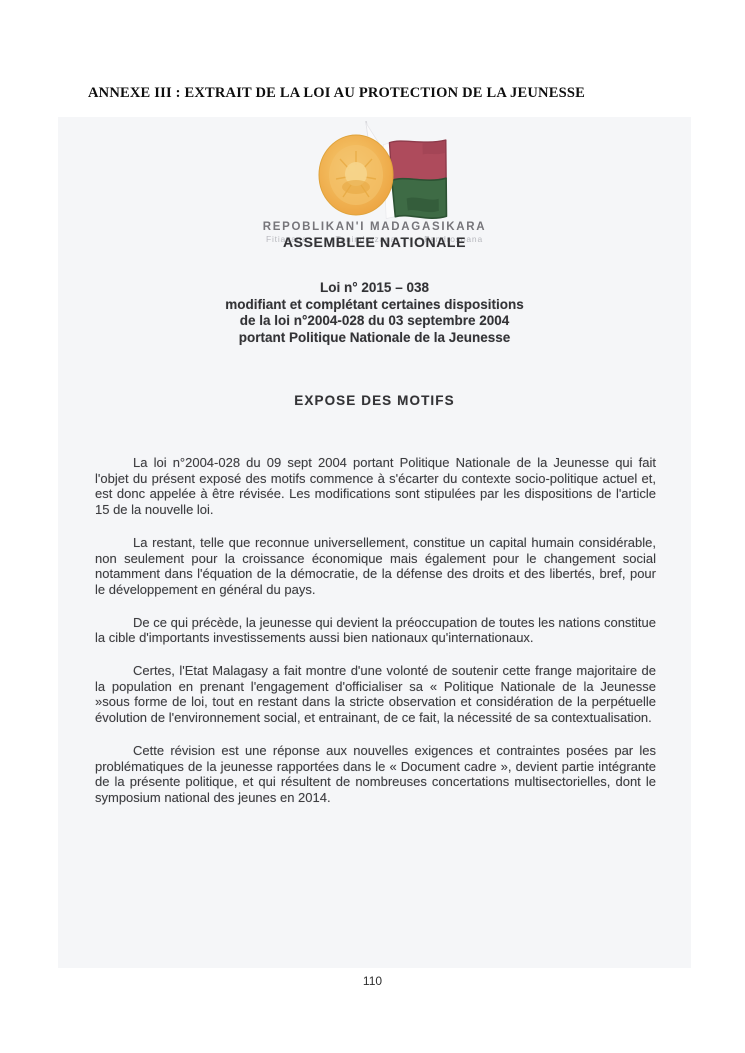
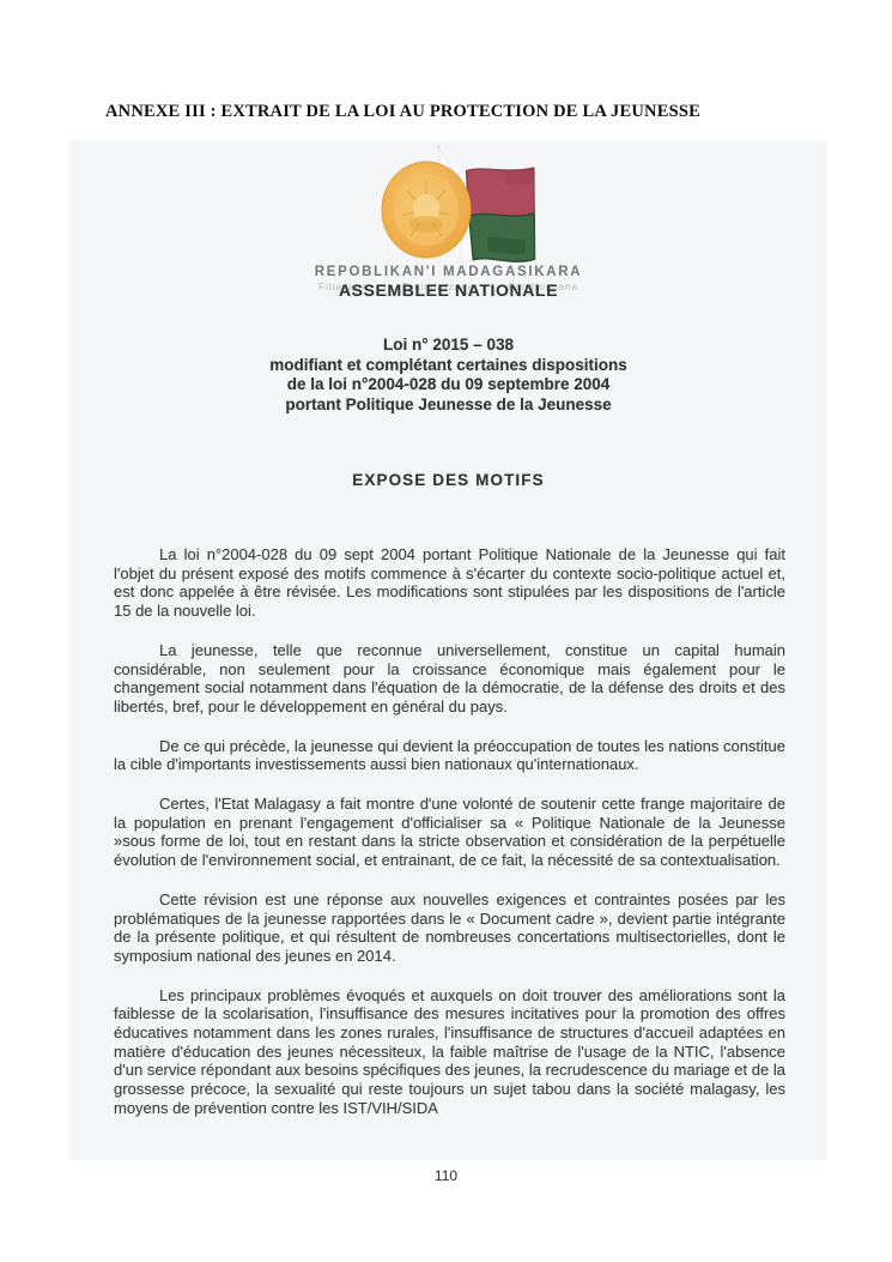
  ANNEXE III : EXTRAIT DE LA LOI AU PROTECTION DE LA JEUNESSE
  REPOBLIKAN'I MADAGASIKARA
  Fitiavana - Tanindrazana - Fandrosoana
  ASSEMBLEE NATIONALE
  Loi n° 2015 – 038
  modifiant et complétant certaines dispositions
- de la loi n°2004-028 du 03 septembre 2004
+ de la loi n°2004-028 du 09 septembre 2004
- portant Politique Nationale de la Jeunesse
+ portant Politique Jeunesse de la Jeunesse
  EXPOSE DES MOTIFS
  La loi n°2004-028 du 09 sept 2004 portant Politique Nationale de la Jeunesse qui fait l'objet du présent exposé des motifs commence à s'écarter du contexte socio-politique actuel et, est donc appelée à être révisée. Les modifications sont stipulées par les dispositions de l'article 15 de la nouvelle loi.
- La restant, telle que reconnue universellement, constitue un capital humain considérable, non seulement pour la croissance économique mais également pour le changement social notamment dans l'équation de la démocratie, de la défense des droits et des libertés, bref, pour le développement en général du pays.
+ La jeunesse, telle que reconnue universellement, constitue un capital humain considérable, non seulement pour la croissance économique mais également pour le changement social notamment dans l'équation de la démocratie, de la défense des droits et des libertés, bref, pour le développement en général du pays.
  De ce qui précède, la jeunesse qui devient la préoccupation de toutes les nations constitue la cible d'importants investissements aussi bien nationaux qu'internationaux.
  Certes, l'Etat Malagasy a fait montre d'une volonté de soutenir cette frange majoritaire de la population en prenant l'engagement d'officialiser sa « Politique Nationale de la Jeunesse »sous forme de loi, tout en restant dans la stricte observation et considération de la perpétuelle évolution de l'environnement social, et entrainant, de ce fait, la nécessité de sa contextualisation.
  Cette révision est une réponse aux nouvelles exigences et contraintes posées par les problématiques de la jeunesse rapportées dans le « Document cadre », devient partie intégrante de la présente politique, et qui résultent de nombreuses concertations multisectorielles, dont le symposium national des jeunes en 2014.
+ Les principaux problèmes évoqués et auxquels on doit trouver des améliorations sont la faiblesse de la scolarisation, l'insuffisance des mesures incitatives pour la promotion des offres éducatives notamment dans les zones rurales, l'insuffisance de structures d'accueil adaptées en matière d'éducation des jeunes nécessiteux, la faible maîtrise de l'usage de la NTIC, l'absence d'un service répondant aux besoins spécifiques des jeunes, la recrudescence du mariage et de la grossesse précoce, la sexualité qui reste toujours un sujet tabou dans la société malagasy, les moyens de prévention contre les IST/VIH/SIDA
  110
